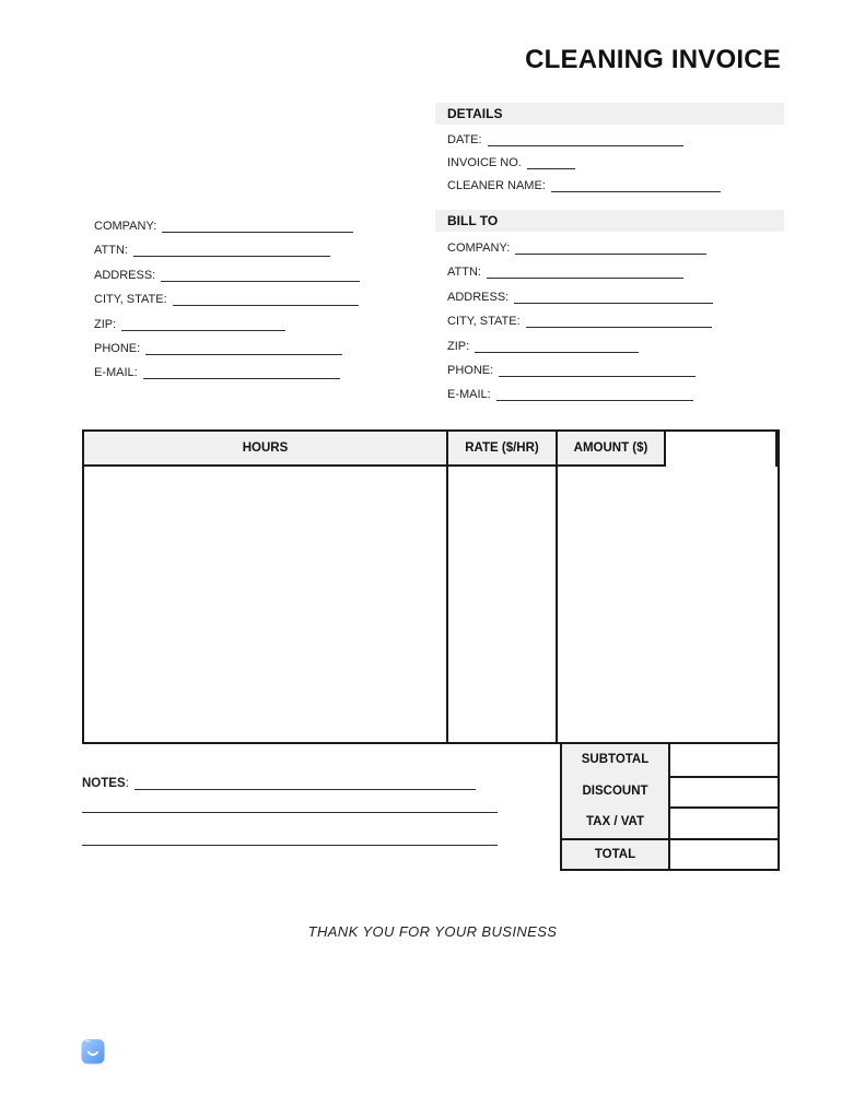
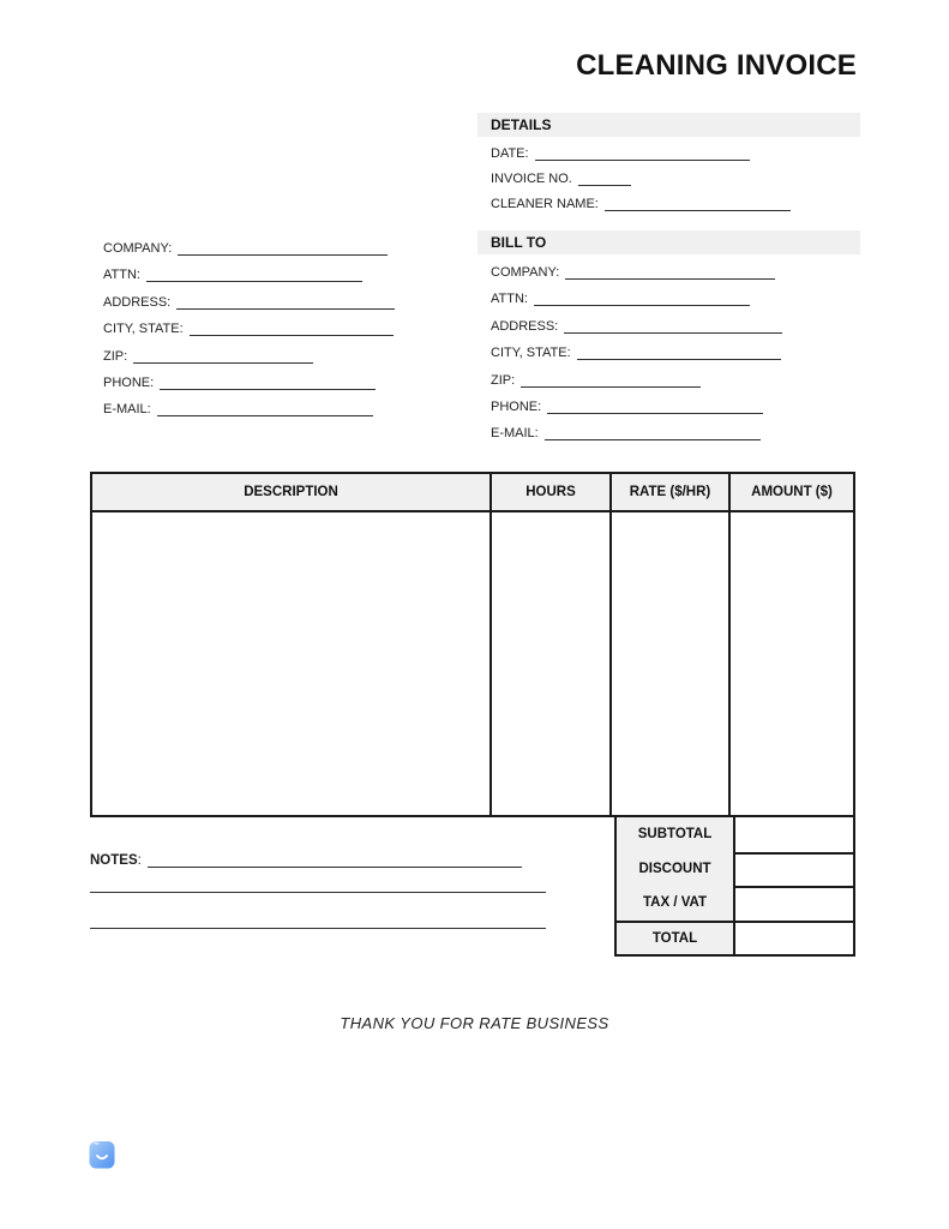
  CLEANING INVOICE
  DETAILS
  DATE:
  INVOICE NO.
  CLEANER NAME:
  COMPANY:
  ATTN:
  ADDRESS:
  CITY, STATE:
  ZIP:
  PHONE:
  E-MAIL:
  BILL TO
  COMPANY:
  ATTN:
  ADDRESS:
  CITY, STATE:
  ZIP:
  PHONE:
  E-MAIL:
+ DESCRIPTION
  HOURS
  RATE ($/HR)
  AMOUNT ($)
  SUBTOTAL
  DISCOUNT
  TAX / VAT
  TOTAL
  NOTES:
- THANK YOU FOR YOUR BUSINESS
+ THANK YOU FOR RATE BUSINESS
